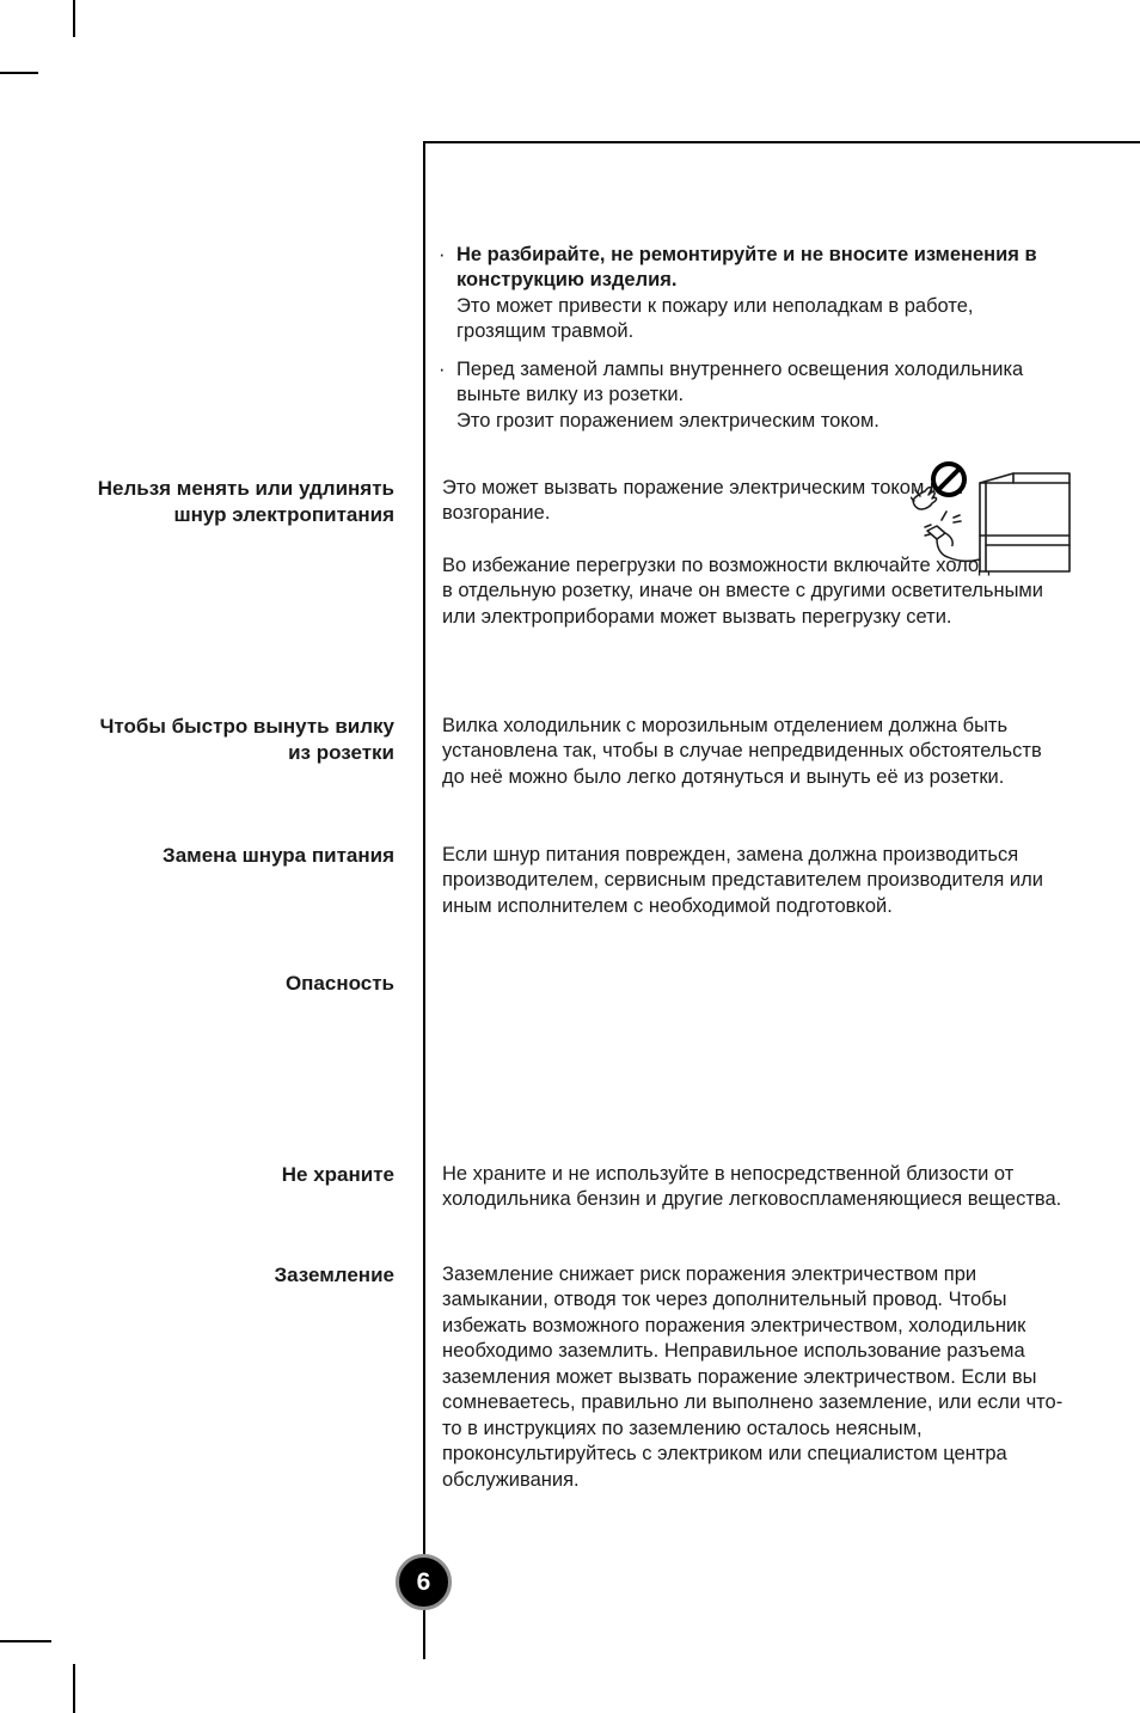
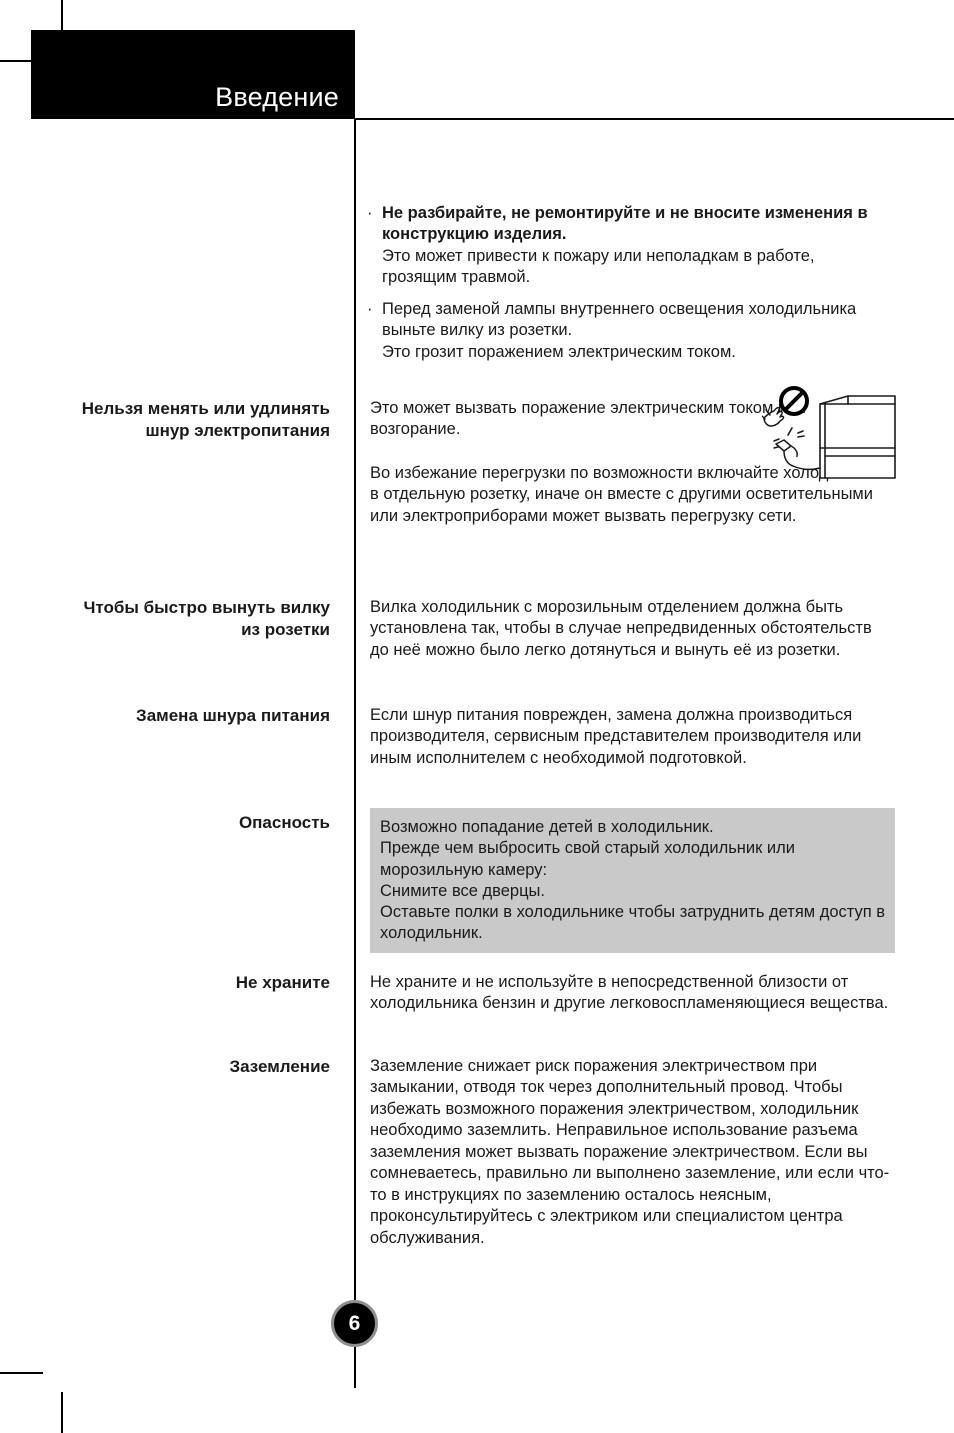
+ Введение
  ·
  Не разбирайте, не ремонтируйте и не вносите изменения в конструкцию изделия.
  Это может привести к пожару или неполадкам в работе, грозящим травмой.
  ·
  Перед заменой лампы внутреннего освещения холодильника выньте вилку из розетки.
  Это грозит поражением электрическим током.
  Нельзя менять или удлинять шнур электропитания
  Это может вызвать поражение электрическим током возгорание.
  Во избежание перегрузки по возможности включайте холо в отдельную розетку, иначе он вместе с другими осветительными или электроприборами может вызвать перегрузку сети.
  Чтобы быстро вынуть вилку из розетки
  Вилка холодильник с морозильным отделением должна быть установлена так, чтобы в случае непредвиденных обстоятельств до неё можно было легко дотянуться и вынуть её из розетки.
  Замена шнура питания
- Если шнур питания поврежден, замена должна производиться производителем, сервисным представителем производителя или иным исполнителем с необходимой подготовкой.
+ Если шнур питания поврежден, замена должна производиться производителя, сервисным представителем производителя или иным исполнителем с необходимой подготовкой.
  Опасность
+ Возможно попадание детей в холодильник.
+ Прежде чем выбросить свой старый холодильник или морозильную камеру:
+ Снимите все дверцы.
+ Оставьте полки в холодильнике чтобы затруднить детям доступ в холодильник.
  Не храните
  Не храните и не используйте в непосредственной близости от холодильника бензин и другие легковоспламеняющиеся вещества.
  Заземление
  Заземление снижает риск поражения электричеством при замыкании, отводя ток через дополнительный провод. Чтобы избежать возможного поражения электричеством, холодильник необходимо заземлить. Неправильное использование разъема заземления может вызвать поражение электричеством. Если вы сомневаетесь, правильно ли выполнено заземление, или если что-то в инструкциях по заземлению осталось неясным, проконсультируйтесь с электриком или специалистом центра обслуживания.
  6
